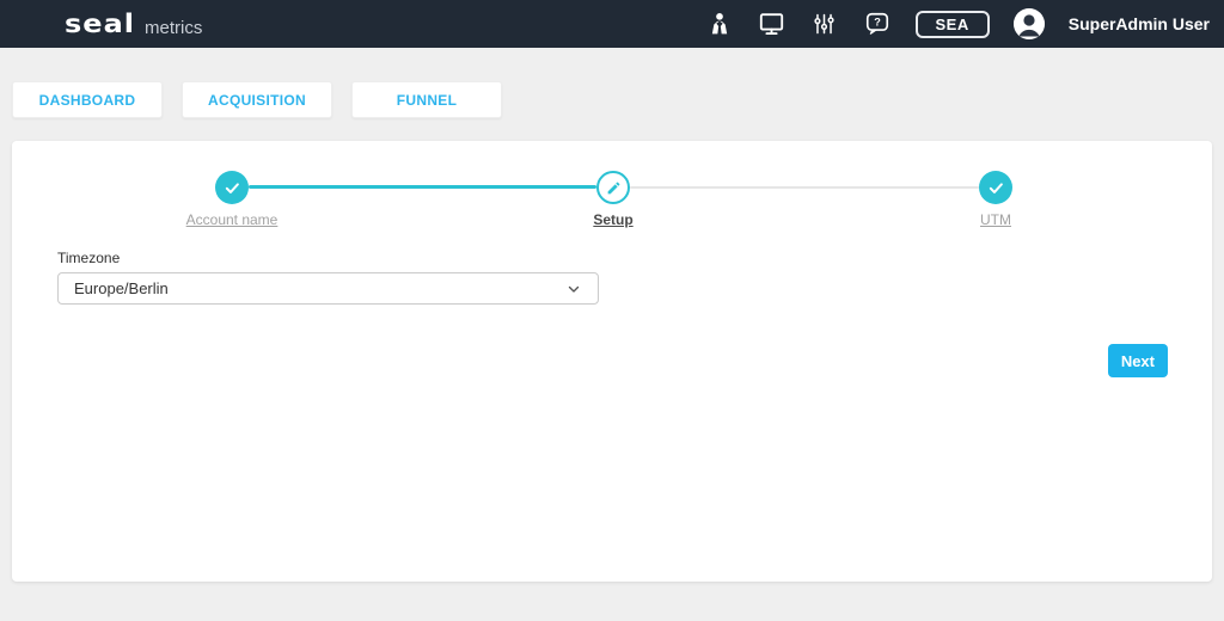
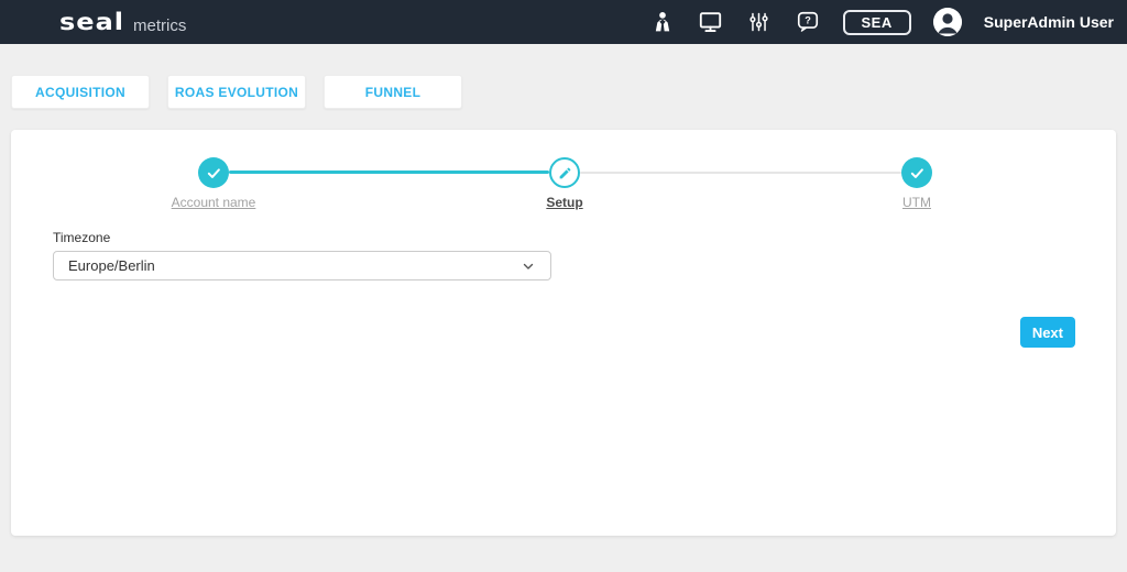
  seal
  metrics
  ?
  SEA
  SuperAdmin User
- DASHBOARD
  ACQUISITION
+ ROAS EVOLUTION
  FUNNEL
  Account name
  Setup
  UTM
  Timezone
  Europe/Berlin
  Next
